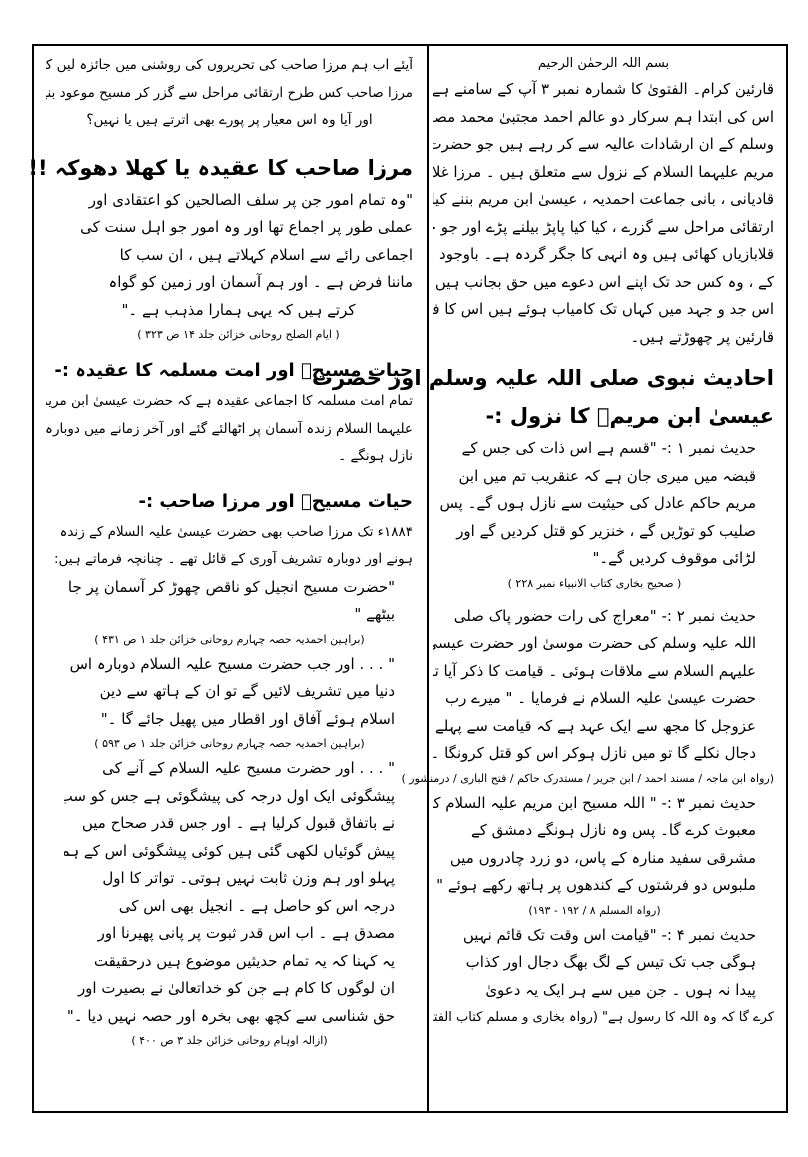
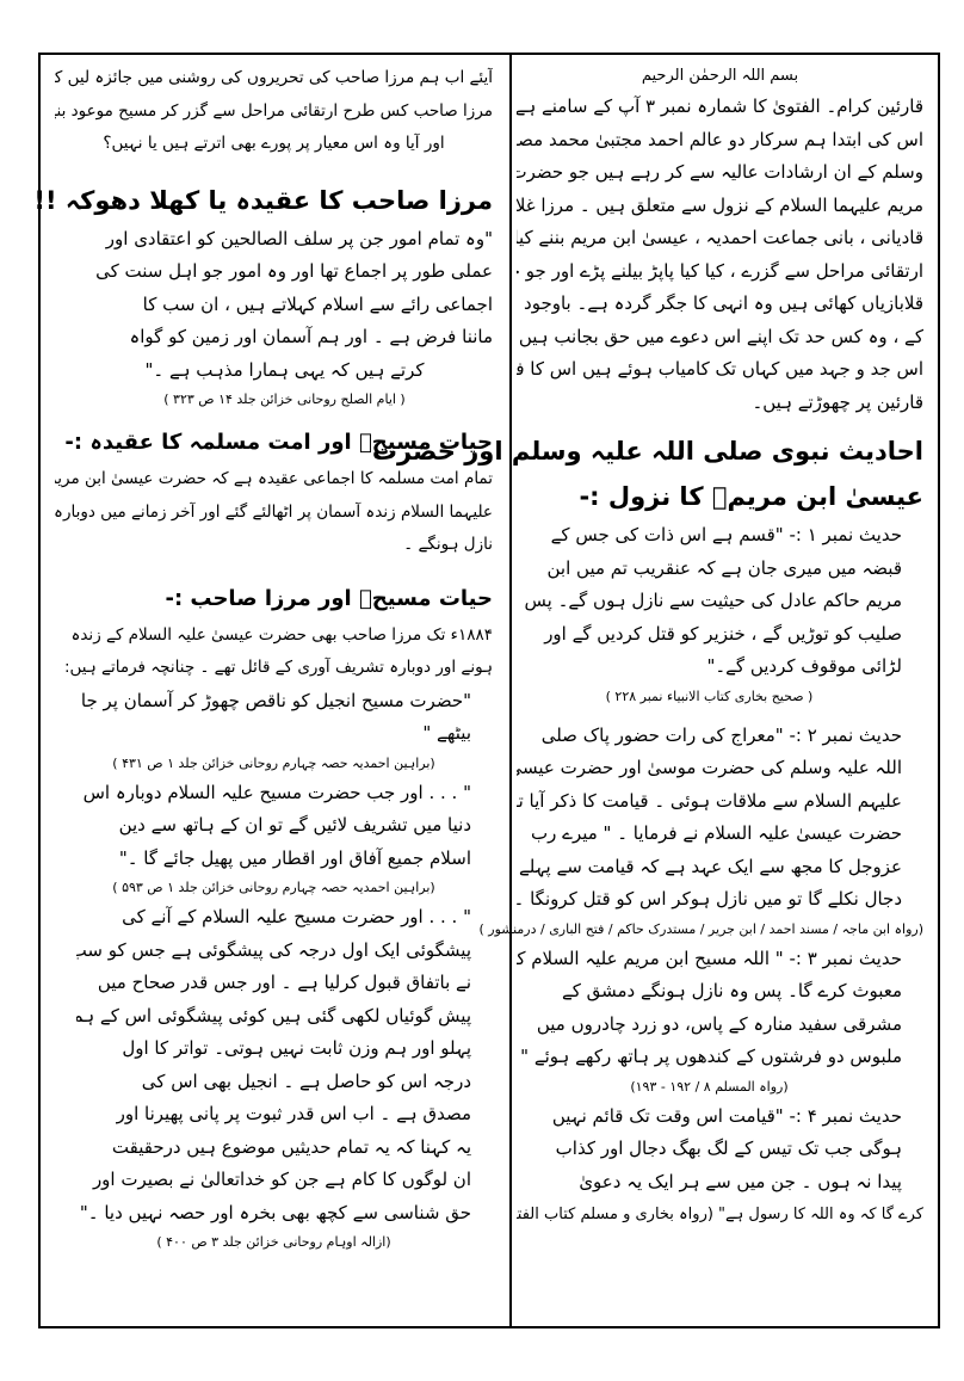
  بسم اللہ الرحمٰن الرحیم
  قارئین کرام۔ الفتویٰ کا شمارہ نمبر ۳ آپ کے سامنے ہے
  اس کی ابتدا ہم سرکار دو عالم احمد مجتبیٰ محمد مص
  وسلم کے ان ارشادات عالیہ سے کر رہے ہیں جو حضرت
  مریم علیہما السلام کے نزول سے متعلق ہیں ۔ مرزا غلا
  قادیانی ، بانی جماعت احمدیہ ، عیسیٰ ابن مریم بننے کیل
  ارتقائی مراحل سے گزرے ، کیا کیا پاپڑ بیلنے پڑے اور جو
  قلابازیاں کھائی ہیں وہ انہی کا جگر گردہ ہے۔ باوجود
  کے ، وہ کس حد تک اپنے اس دعوے میں حق بجانب ہیں
  اس جد و جہد میں کہاں تک کامیاب ہوئے ہیں اس کا ف
  قارئین پر چھوڑتے ہیں۔
  احادیث نبوی صلی اللہ علیہ وسلم اور حضرت
  عیسیٰ ابن مریمؑ کا نزول :-
  حدیث نمبر ۱ :- "قسم ہے اس ذات کی جس کے
  قبضہ میں میری جان ہے کہ عنقریب تم میں ابن
  مریم حاکم عادل کی حیثیت سے نازل ہوں گے۔ پس
  صلیب کو توڑیں گے ، خنزیر کو قتل کردیں گے اور
  لڑائی موقوف کردیں گے۔"
  ( صحیح بخاری کتاب الانبیاء نمبر ۲۲۸ )
  حدیث نمبر ۲ :- "معراج کی رات حضور پاک صلی
  اللہ علیہ وسلم کی حضرت موسیٰ اور حضرت عیس
  علیہم السلام سے ملاقات ہوئی ۔ قیامت کا ذکر آیا ت
  حضرت عیسیٰ علیہ السلام نے فرمایا ۔ " میرے رب
  عزوجل کا مجھ سے ایک عہد ہے کہ قیامت سے پہلے
  دجال نکلے گا تو میں نازل ہوکر اس کو قتل کرونگا ۔
  (رواہ ابن ماجہ / مسند احمد / ابن جریر / مستدرک حاکم / فتح الباری / درمنشور )
  حدیث نمبر ۳ :- " اللہ مسیح ابن مریم علیہ السلام ک
  معبوث کرے گا۔ پس وہ نازل ہونگے دمشق کے
  مشرقی سفید منارہ کے پاس، دو زرد چادروں میں
  ملبوس دو فرشتوں کے کندھوں پر ہاتھ رکھے ہوئے "
  (رواہ المسلم ۸ / ۱۹۲ - ۱۹۳)
  حدیث نمبر ۴ :- "قیامت اس وقت تک قائم نہیں
  ہوگی جب تک تیس کے لگ بھگ دجال اور کذاب
  پیدا نہ ہوں ۔ جن میں سے ہر ایک یہ دعویٰ
  کرے گا کہ وہ اللہ کا رسول ہے" (رواہ بخاری و مسلم کتاب الفت
  آیئے اب ہم مرزا صاحب کی تحریروں کی روشنی میں جائزہ لیں ک
  مرزا صاحب کس طرح ارتقائی مراحل سے گزر کر مسیح موعود بن
  اور آیا وہ اس معیار پر پورے بھی اترتے ہیں یا نہیں؟
  مرزا صاحب کا عقیدہ یا کھلا دھوکہ !!
  "وہ تمام امور جن پر سلف الصالحین کو اعتقادی اور
  عملی طور پر اجماع تھا اور وہ امور جو اہل سنت کی
  اجماعی رائے سے اسلام کہلاتے ہیں ، ان سب کا
  ماننا فرض ہے ۔ اور ہم آسمان اور زمین کو گواہ
  کرتے ہیں کہ یہی ہمارا مذہب ہے ۔"
  ( ایام الصلح روحانی خزائن جلد ۱۴ ص ۳۲۳ )
  حیات مسیحؑ اور امت مسلمہ کا عقیدہ :-
  تمام امت مسلمہ کا اجماعی عقیدہ ہے کہ حضرت عیسیٰ ابن مری
  علیہما السلام زندہ آسمان پر اٹھالئے گئے اور آخر زمانے میں دوبارہ
  نازل ہونگے ۔
  حیات مسیحؑ اور مرزا صاحب :-
  ۱۸۸۴ء تک مرزا صاحب بھی حضرت عیسیٰ علیہ السلام کے زندہ
  ہونے اور دوبارہ تشریف آوری کے قائل تھے ۔ چنانچہ فرماتے ہیں:
  "حضرت مسیح انجیل کو ناقص چھوڑ کر آسمان پر جا
  بیٹھے "
  (براہین احمدیہ حصہ چہارم روحانی خزائن جلد ۱ ص ۴۳۱ )
  " . . . اور جب حضرت مسیح علیہ السلام دوبارہ اس
  دنیا میں تشریف لائیں گے تو ان کے ہاتھ سے دین
- اسلام ہوئے آفاق اور اقطار میں پھیل جائے گا ۔"
+ اسلام جمیع آفاق اور اقطار میں پھیل جائے گا ۔"
  (براہین احمدیہ حصہ چہارم روحانی خزائن جلد ۱ ص ۵۹۳ )
  " . . . اور حضرت مسیح علیہ السلام کے آنے کی
  پیشگوئی ایک اول درجہ کی پیشگوئی ہے جس کو سب
  نے باتفاق قبول کرلیا ہے ۔ اور جس قدر صحاح میں
  پیش گوئیاں لکھی گئی ہیں کوئی پیشگوئی اس کے ہم
  پہلو اور ہم وزن ثابت نہیں ہوتی۔ تواتر کا اول
  درجہ اس کو حاصل ہے ۔ انجیل بھی اس کی
  مصدق ہے ۔ اب اس قدر ثبوت پر پانی پھیرنا اور
  یہ کہنا کہ یہ تمام حدیثیں موضوع ہیں درحقیقت
  ان لوگوں کا کام ہے جن کو خداتعالیٰ نے بصیرت اور
  حق شناسی سے کچھ بھی بخرہ اور حصہ نہیں دیا ۔"
  (ازالہ اوہام روحانی خزائن جلد ۳ ص ۴۰۰ )
